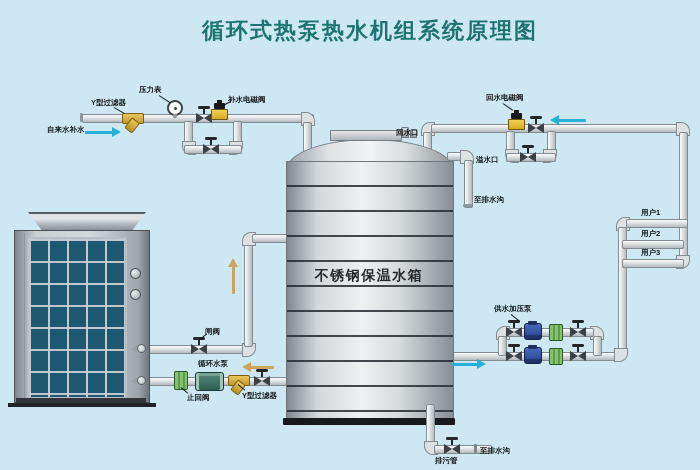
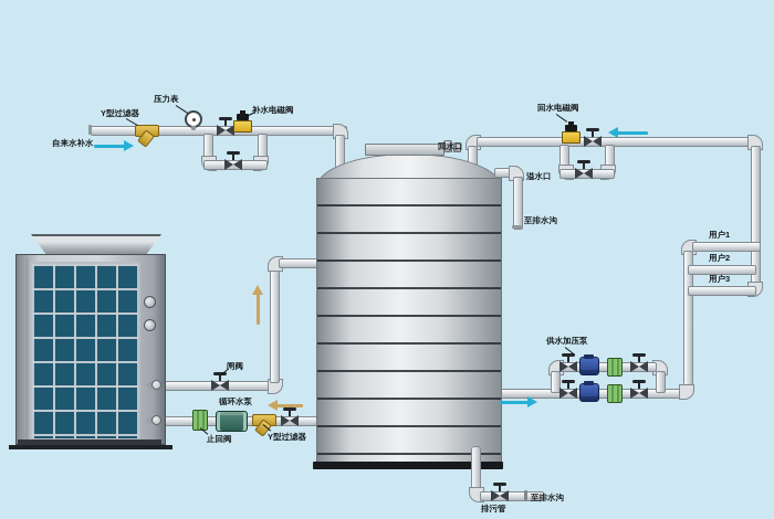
- 循环式热泵热水机组系统原理图
- 不锈钢保温水箱
  压力表
  Y型过滤器
  自来水补水
  补水电磁阀
  回水电磁阀
  回水口
  溢水口
  至排水沟
  用户1
  用户2
  用户3
  供水加压泵
  闸阀
  循环水泵
  止回阀
  Y型过滤器
  排污管
  至排水沟
